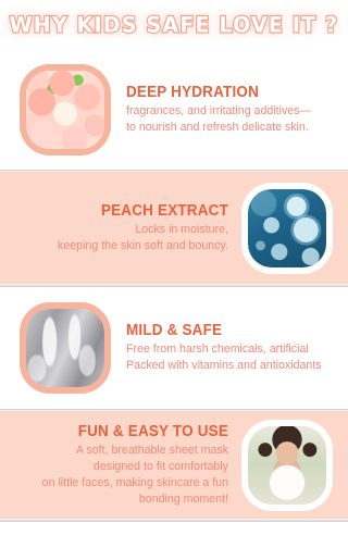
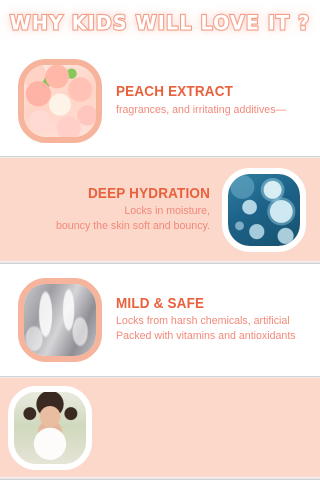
- WHY KIDS SAFE LOVE IT ?
+ WHY KIDS WILL LOVE IT ?
- DEEP HYDRATION
+ PEACH EXTRACT
  fragrances, and irritating additives—
- to nourish and refresh delicate skin.
- PEACH EXTRACT
+ DEEP HYDRATION
  Locks in moisture,
- keeping the skin soft and bouncy.
+ bouncy the skin soft and bouncy.
  MILD & SAFE
- Free from harsh chemicals, artificial
+ Locks from harsh chemicals, artificial
  Packed with vitamins and antioxidants
- FUN & EASY TO USE
- A soft, breathable sheet mask
- designed to fit comfortably
- on little faces, making skincare a fun
- bonding moment!
